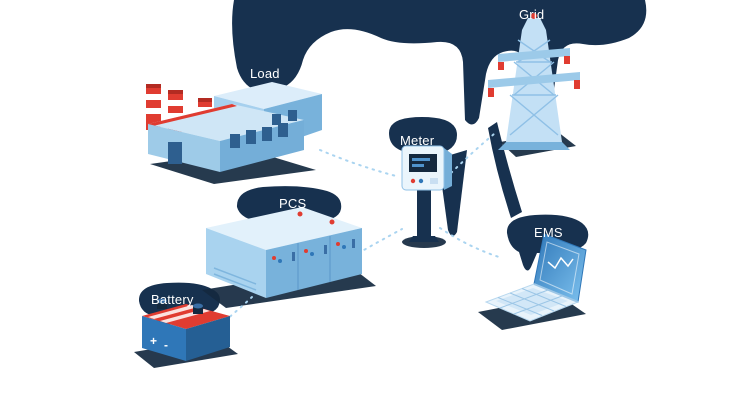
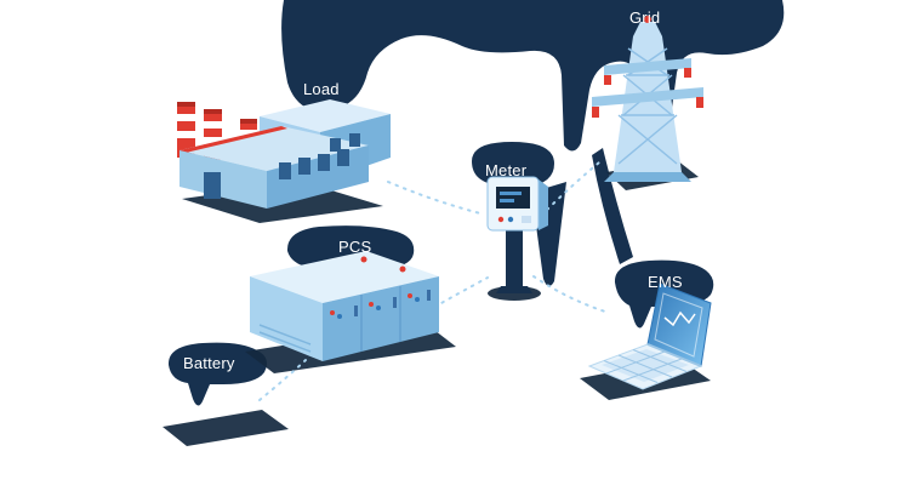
- +
- -
  Load
  Grid
  Meter
  PCS
  EMS
  Battery
